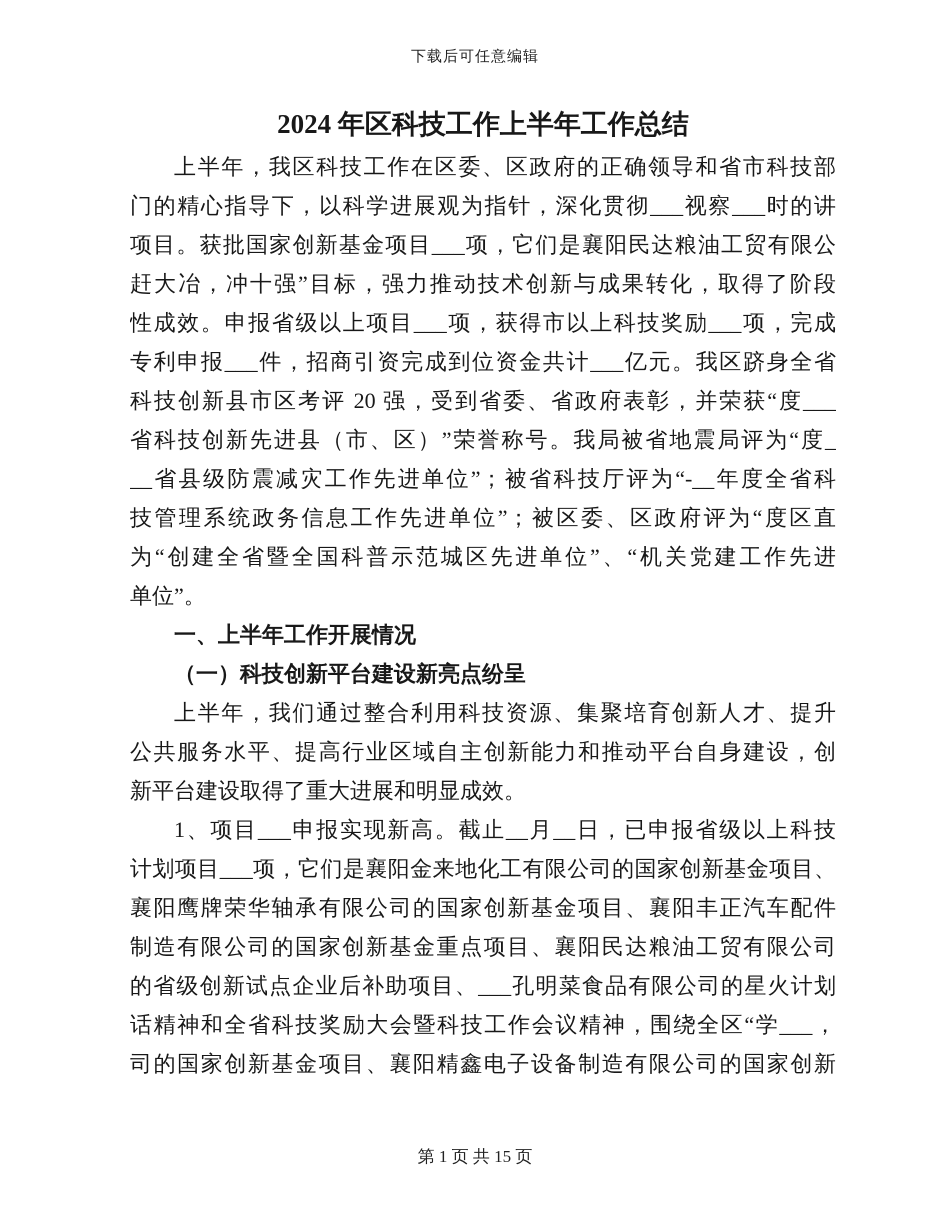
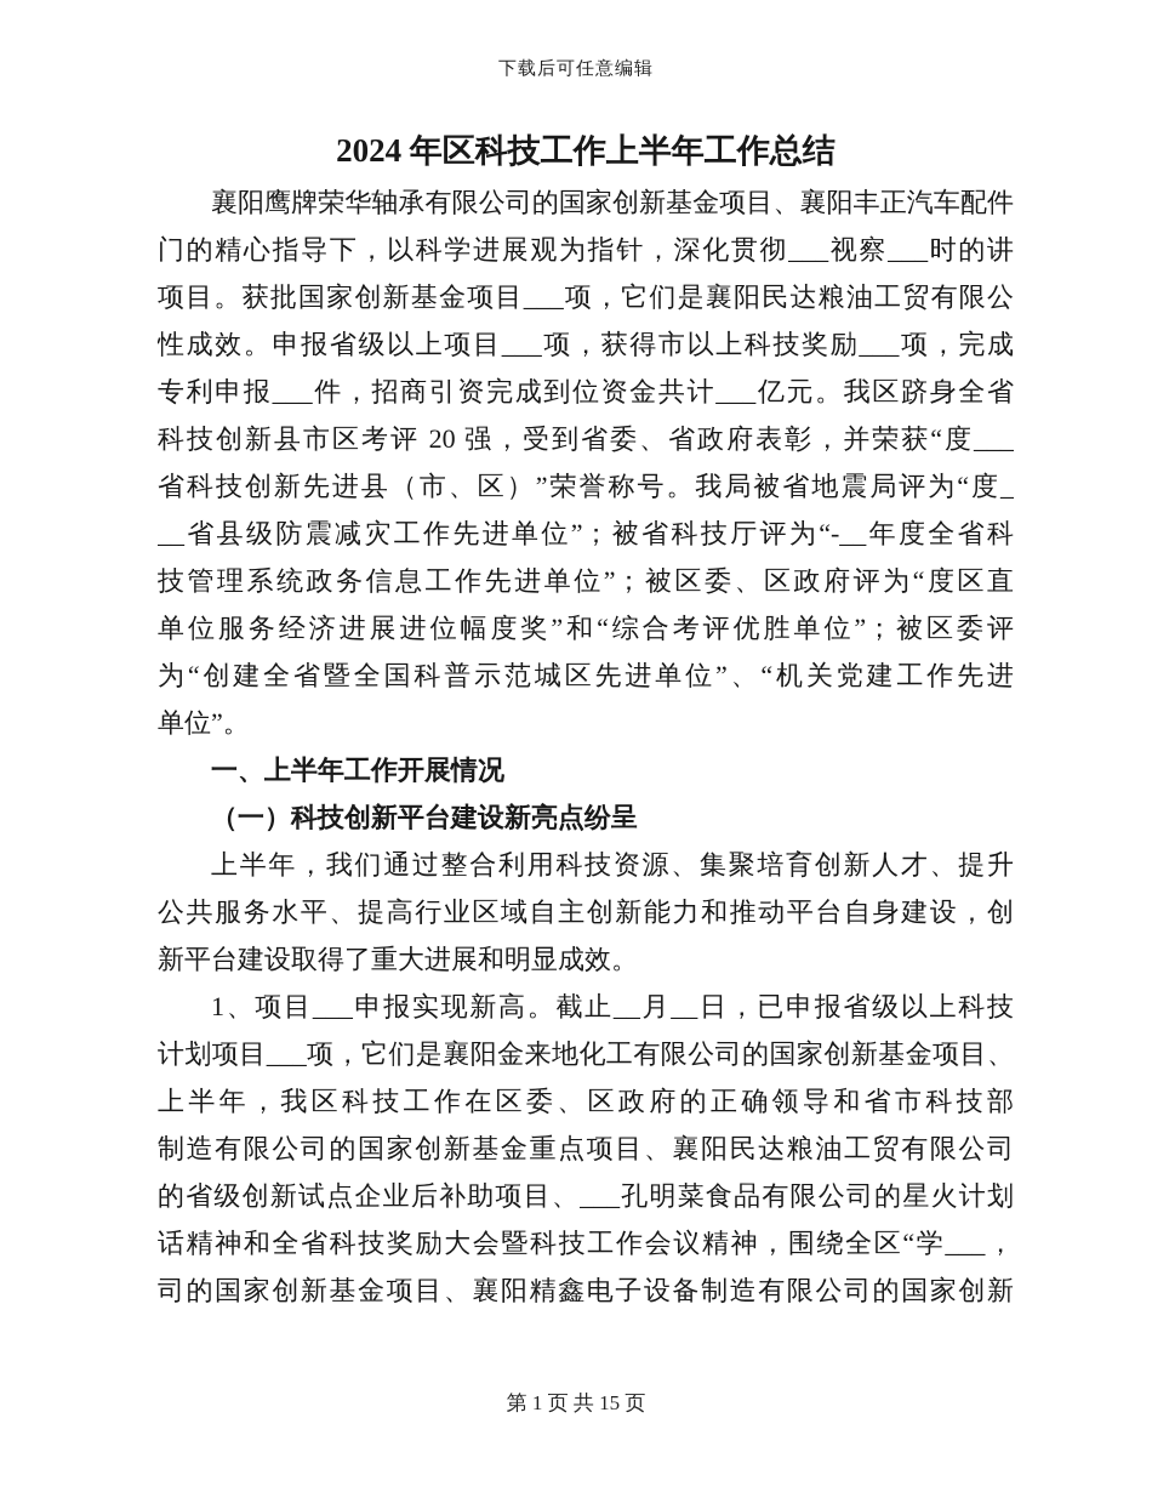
  下载后可任意编辑
  2024 年区科技工作上半年工作总结
- 上半年，我区科技工作在区委、区政府的正确领导和省市科技部
+ 襄阳鹰牌荣华轴承有限公司的国家创新基金项目、襄阳丰正汽车配件
  门的精心指导下，以科学进展观为指针，深化贯彻___视察___时的讲
  项目。获批国家创新基金项目___项，它们是襄阳民达粮油工贸有限公
- 赶大冶，冲十强”目标，强力推动技术创新与成果转化，取得了阶段
  性成效。申报省级以上项目___项，获得市以上科技奖励___项，完成
  专利申报___件，招商引资完成到位资金共计___亿元。我区跻身全省
  科技创新县市区考评 20 强，受到省委、省政府表彰，并荣获“度___
  省科技创新先进县（市、区）”荣誉称号。我局被省地震局评为“度_
  __省县级防震减灾工作先进单位”；被省科技厅评为“-__年度全省科
  技管理系统政务信息工作先进单位”；被区委、区政府评为“度区直
+ 单位服务经济进展进位幅度奖”和“综合考评优胜单位”；被区委评
  为“创建全省暨全国科普示范城区先进单位”、“机关党建工作先进
  单位”。
  一、上半年工作开展情况
  （一）科技创新平台建设新亮点纷呈
  上半年，我们通过整合利用科技资源、集聚培育创新人才、提升
  公共服务水平、提高行业区域自主创新能力和推动平台自身建设，创
  新平台建设取得了重大进展和明显成效。
  1、项目___申报实现新高。截止__月__日，已申报省级以上科技
  计划项目___项，它们是襄阳金来地化工有限公司的国家创新基金项目、
- 襄阳鹰牌荣华轴承有限公司的国家创新基金项目、襄阳丰正汽车配件
+ 上半年，我区科技工作在区委、区政府的正确领导和省市科技部
  制造有限公司的国家创新基金重点项目、襄阳民达粮油工贸有限公司
  的省级创新试点企业后补助项目、___孔明菜食品有限公司的星火计划
  话精神和全省科技奖励大会暨科技工作会议精神，围绕全区“学___，
  司的国家创新基金项目、襄阳精鑫电子设备制造有限公司的国家创新
  第 1 页 共 15 页
